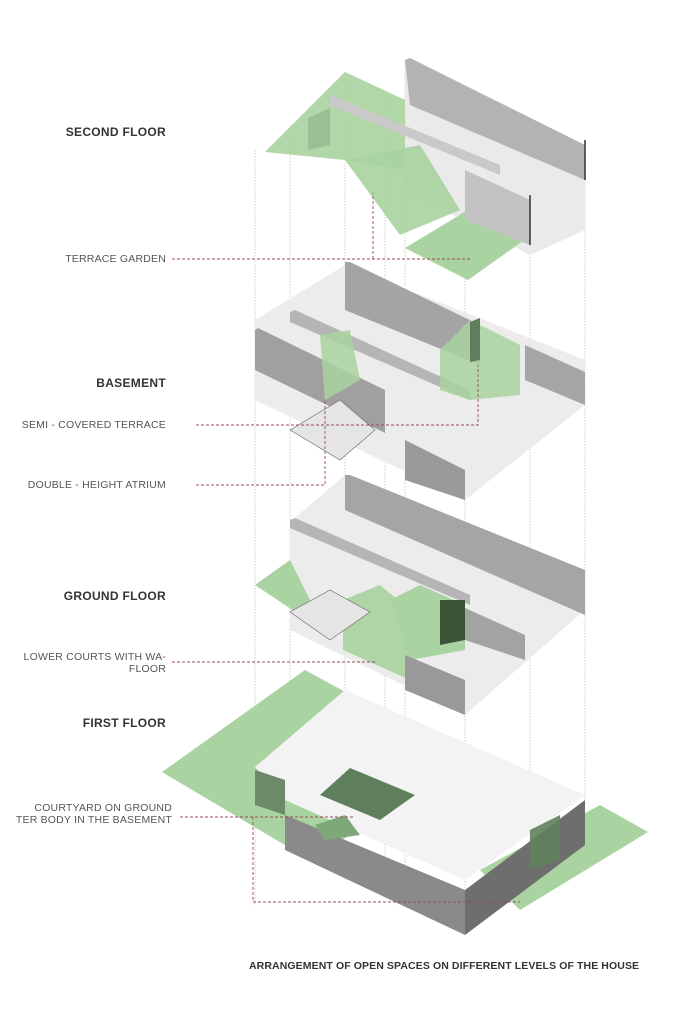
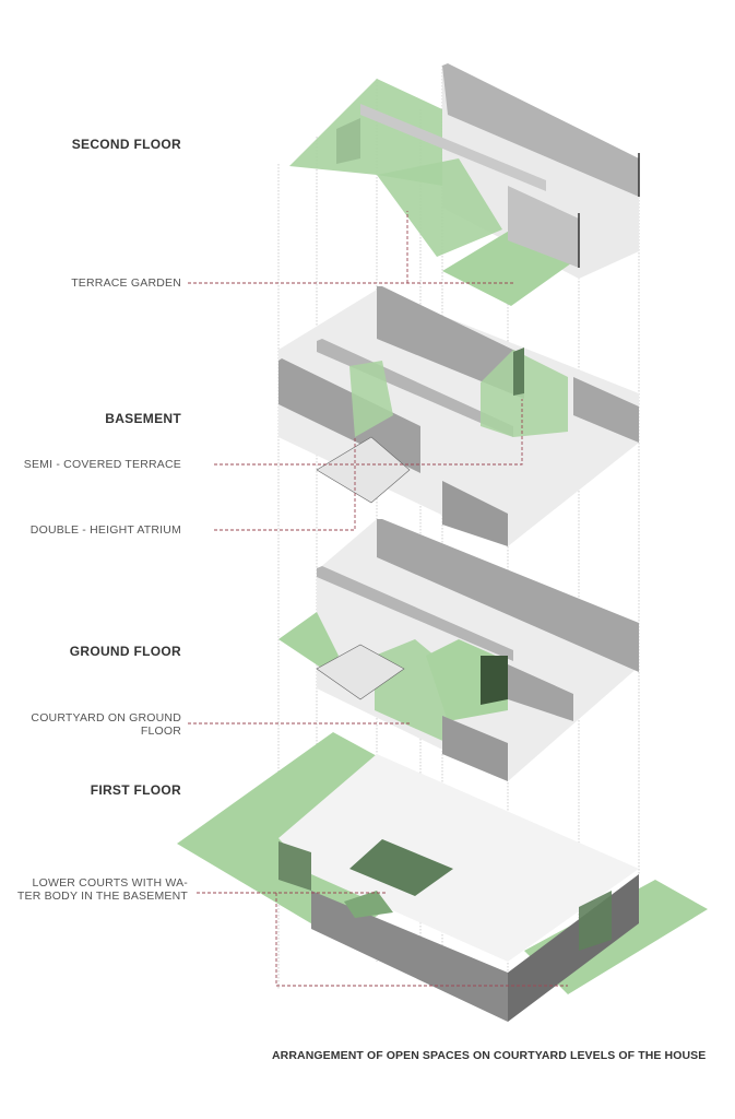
  SECOND FLOOR
  TERRACE GARDEN
  BASEMENT
  SEMI - COVERED TERRACE
  DOUBLE - HEIGHT ATRIUM
  GROUND FLOOR
- LOWER COURTS WITH WA-
+ COURTYARD ON GROUND
  FLOOR
  FIRST FLOOR
- COURTYARD ON GROUND
+ LOWER COURTS WITH WA-
  TER BODY IN THE BASEMENT
- ARRANGEMENT OF OPEN SPACES ON DIFFERENT LEVELS OF THE HOUSE
+ ARRANGEMENT OF OPEN SPACES ON COURTYARD LEVELS OF THE HOUSE
